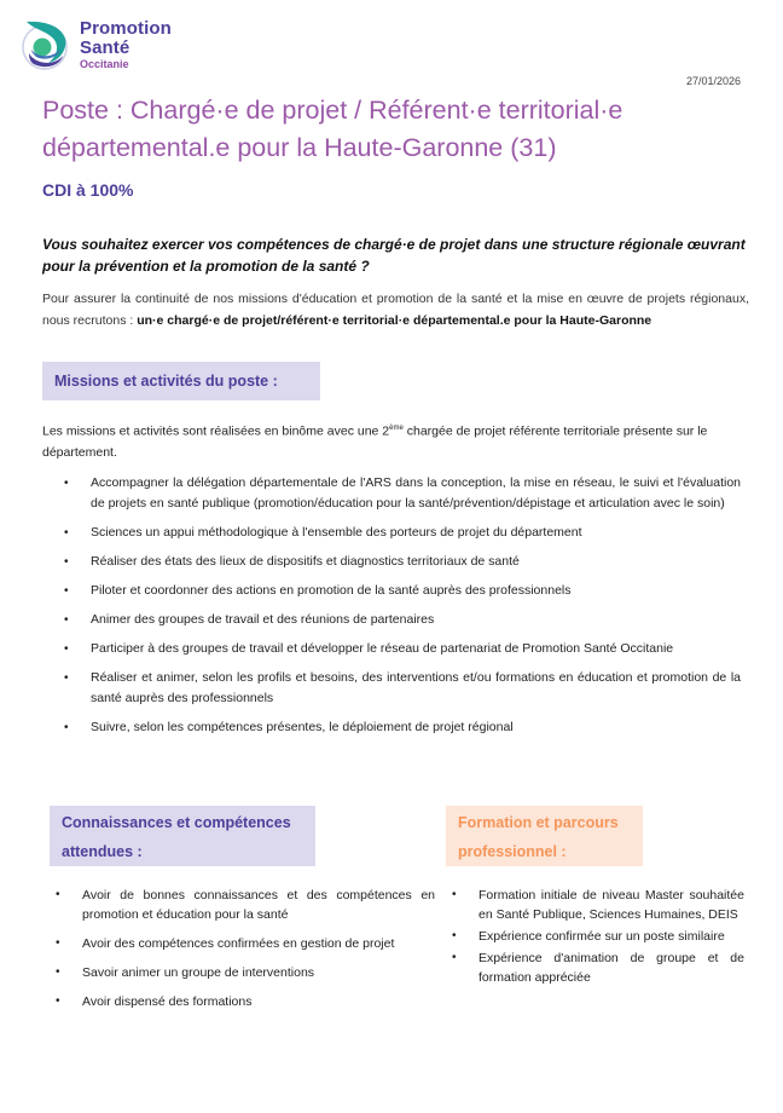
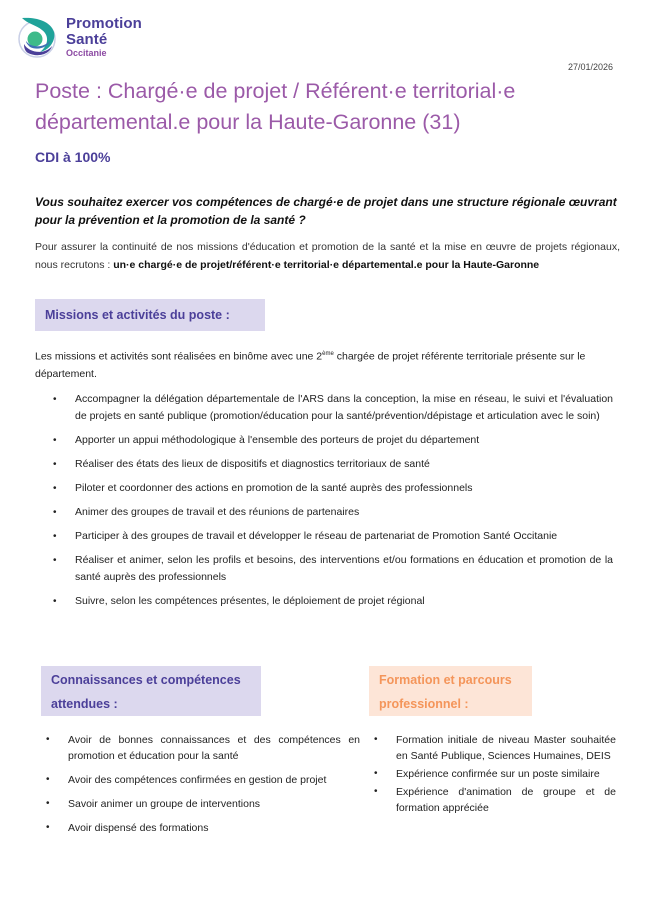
  Promotion
  Santé
  Occitanie
  27/01/2026
  Poste : Chargé·e de projet / Référent·e territorial·e départemental.e pour la Haute-Garonne (31)
  CDI à 100%
  Vous souhaitez exercer vos compétences de chargé·e de projet dans une structure régionale œuvrant pour la prévention et la promotion de la santé ?
  Pour assurer la continuité de nos missions d'éducation et promotion de la santé et la mise en œuvre de projets régionaux, nous recrutons : un·e chargé·e de projet/référent·e territorial·e départemental.e pour la Haute-Garonne
  Missions et activités du poste :
  Les missions et activités sont réalisées en binôme avec une 2 chargée de projet référente territoriale présente sur le département.
  •
  Accompagner la délégation départementale de l'ARS dans la conception, la mise en réseau, le suivi et l'évaluation de projets en santé publique (promotion/éducation pour la santé/prévention/dépistage et articulation avec le soin)
  •
- Sciences un appui méthodologique à l'ensemble des porteurs de projet du département
+ Apporter un appui méthodologique à l'ensemble des porteurs de projet du département
  •
  Réaliser des états des lieux de dispositifs et diagnostics territoriaux de santé
  •
  Piloter et coordonner des actions en promotion de la santé auprès des professionnels
  •
  Animer des groupes de travail et des réunions de partenaires
  •
  Participer à des groupes de travail et développer le réseau de partenariat de Promotion Santé Occitanie
  •
  Réaliser et animer, selon les profils et besoins, des interventions et/ou formations en éducation et promotion de la santé auprès des professionnels
  •
  Suivre, selon les compétences présentes, le déploiement de projet régional
  Connaissances et compétences attendues :
  Formation et parcours professionnel :
  •
  Avoir de bonnes connaissances et des compétences en promotion et éducation pour la santé
  •
  Avoir des compétences confirmées en gestion de projet
  •
  Savoir animer un groupe de interventions
  •
  Avoir dispensé des formations
  •
  Formation initiale de niveau Master souhaitée en Santé Publique, Sciences Humaines, DEIS
  •
  Expérience confirmée sur un poste similaire
  •
  Expérience d'animation de groupe et de formation appréciée
